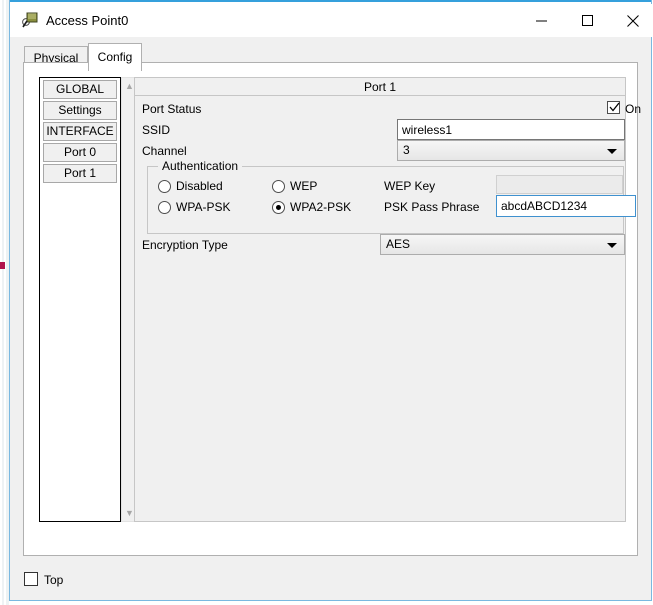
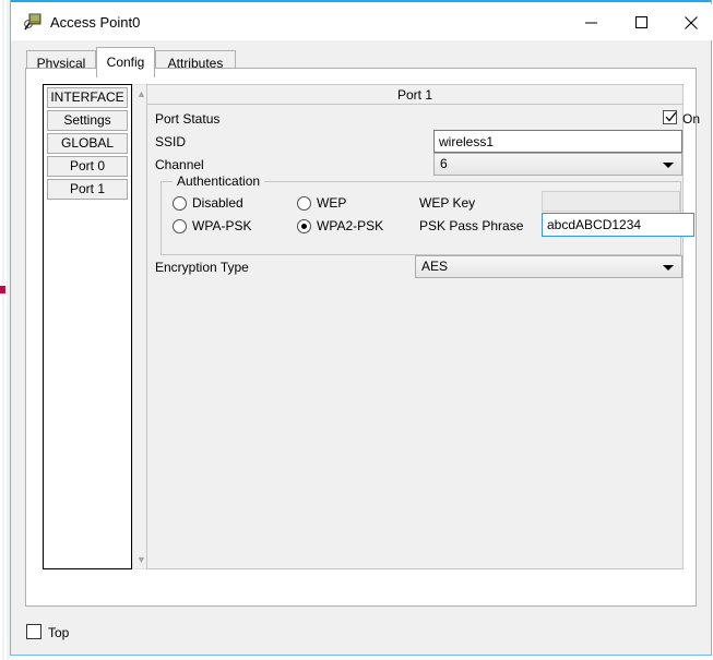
  Access Point0
  Physical
  Config
+ Attributes
- GLOBAL
+ INTERFACE
  Settings
- INTERFACE
+ GLOBAL
  Port 0
  Port 1
  ▲
  ▼
  Port 1
  Port Status
  On
  SSID
  wireless1
  Channel
- 3
+ 6
  Authentication
  Disabled
  WEP
  WPA-PSK
  WPA2-PSK
  WEP Key
  PSK Pass Phrase
  abcdABCD1234
  Encryption Type
  AES
  Top
